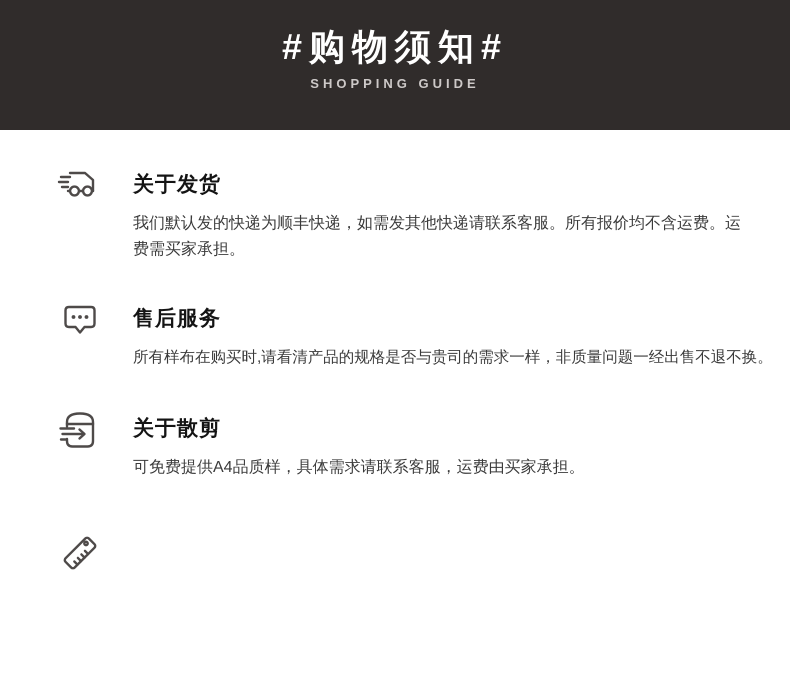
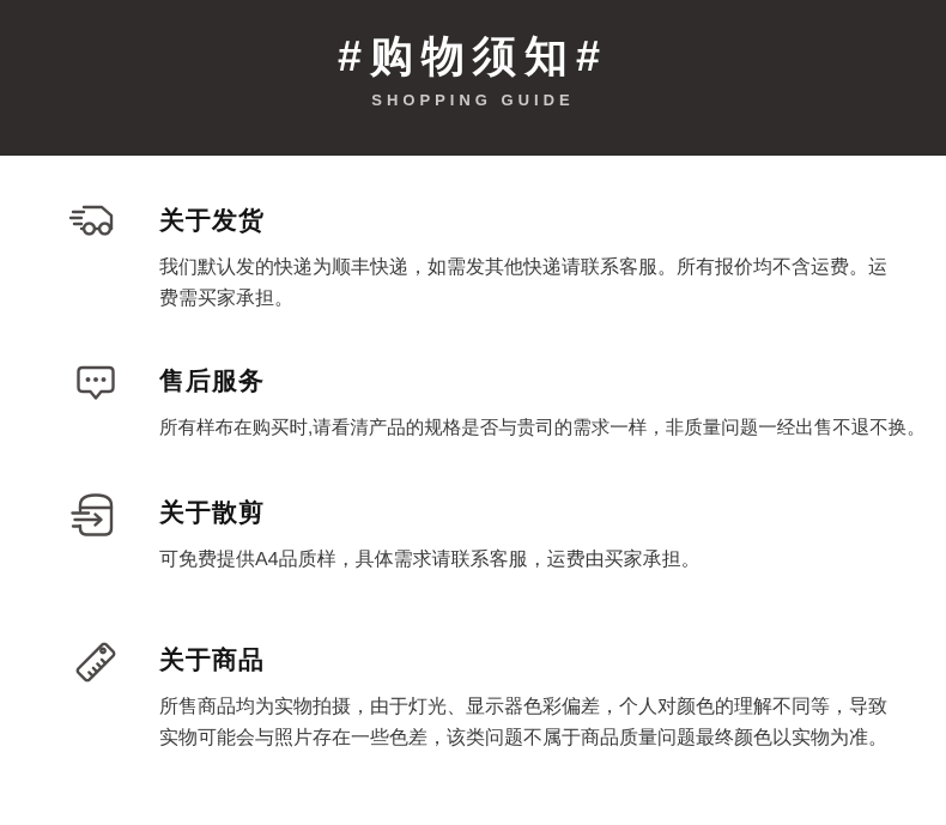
  #购物须知#
  SHOPPING GUIDE
  关于发货
  我们默认发的快递为顺丰快递，如需发其他快递请联系客服。所有报价均不含运费。运费需买家承担。
  售后服务
  所有样布在购买时,请看清产品的规格是否与贵司的需求一样，非质量问题一经出售不退不换。
  关于散剪
  可免费提供A4品质样，具体需求请联系客服，运费由买家承担。
+ 关于商品
+ 所售商品均为实物拍摄，由于灯光、显示器色彩偏差，个人对颜色的理解不同等，导致实物可能会与照片存在一些色差，该类问题不属于商品质量问题最终颜色以实物为准。
